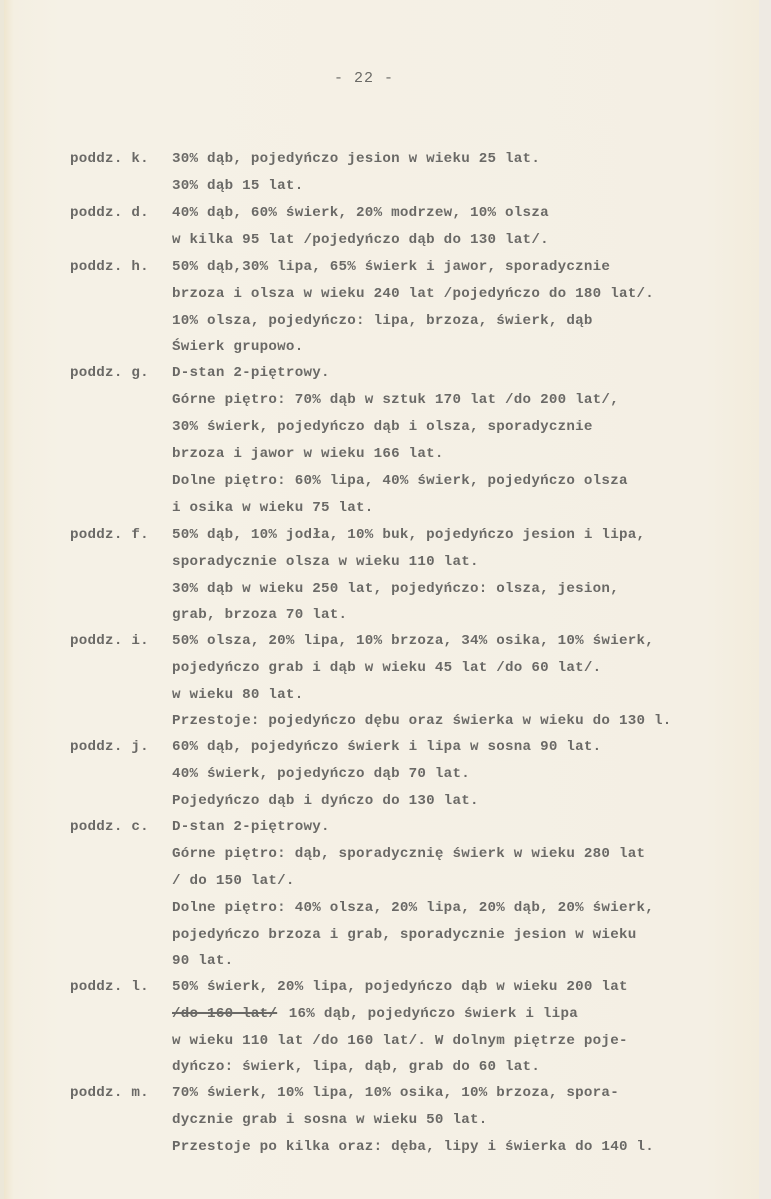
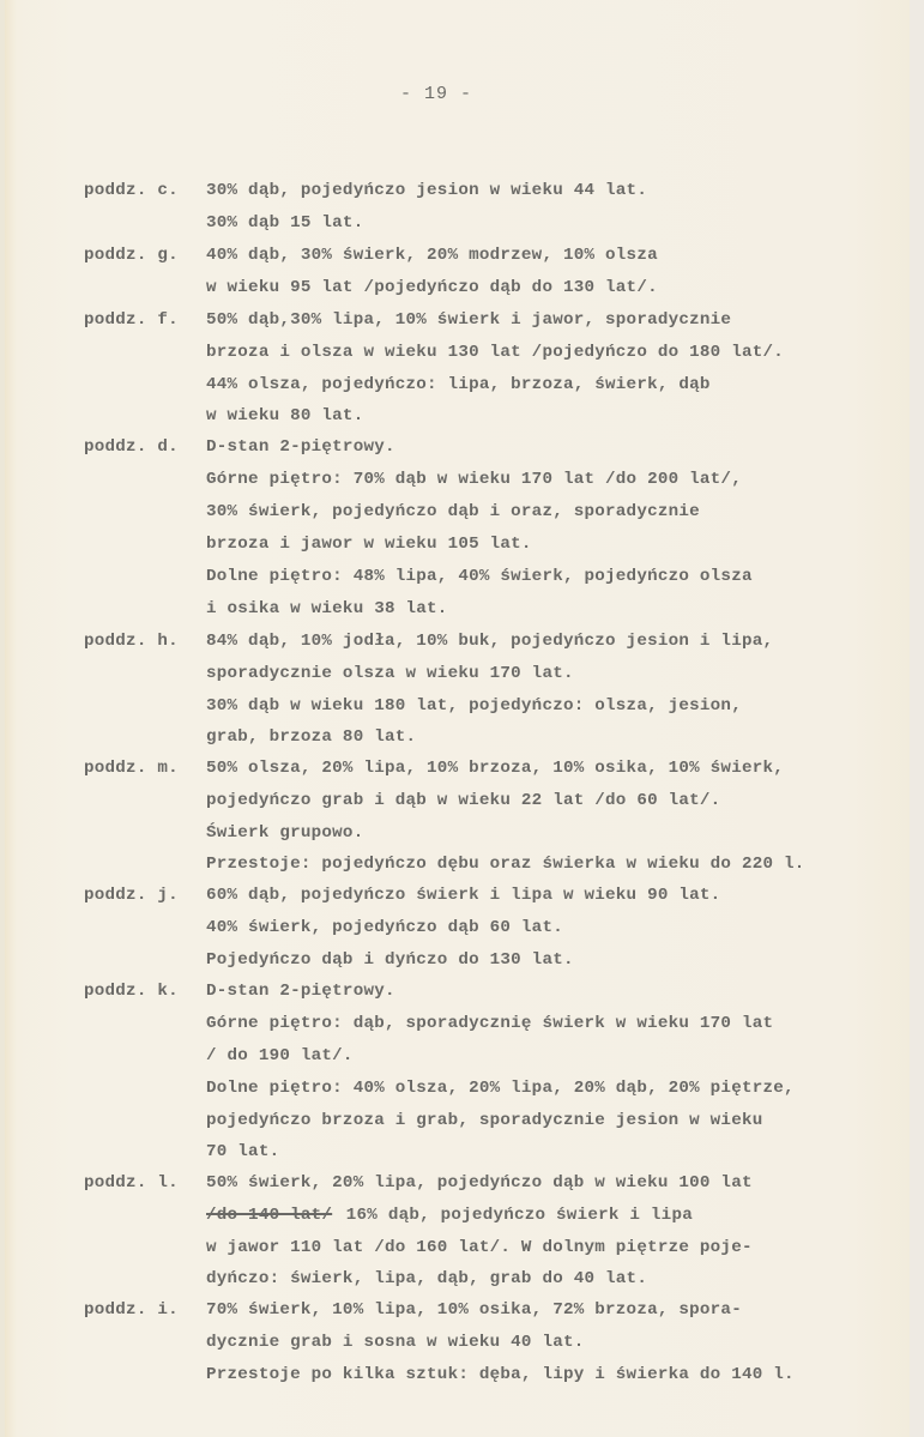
- - 22 -
+ - 19 -
- poddz. k.
+ poddz. c.
- 30% dąb, pojedyńczo jesion w wieku 25 lat.
+ 30% dąb, pojedyńczo jesion w wieku 44 lat.
  30% dąb 15 lat.
- poddz. d.
+ poddz. g.
- 40% dąb, 60% świerk, 20% modrzew, 10% olsza
+ 40% dąb, 30% świerk, 20% modrzew, 10% olsza
- w kilka 95 lat /pojedyńczo dąb do 130 lat/.
+ w wieku 95 lat /pojedyńczo dąb do 130 lat/.
- poddz. h.
+ poddz. f.
- 50% dąb,30% lipa, 65% świerk i jawor, sporadycznie
+ 50% dąb,30% lipa, 10% świerk i jawor, sporadycznie
- brzoza i olsza w wieku 240 lat /pojedyńczo do 180 lat/.
+ brzoza i olsza w wieku 130 lat /pojedyńczo do 180 lat/.
- 10% olsza, pojedyńczo: lipa, brzoza, świerk, dąb
+ 44% olsza, pojedyńczo: lipa, brzoza, świerk, dąb
- Świerk grupowo.
+ w wieku 80 lat.
- poddz. g.
+ poddz. d.
  D-stan 2-piętrowy.
- Górne piętro: 70% dąb w sztuk 170 lat /do 200 lat/,
+ Górne piętro: 70% dąb w wieku 170 lat /do 200 lat/,
- 30% świerk, pojedyńczo dąb i olsza, sporadycznie
+ 30% świerk, pojedyńczo dąb i oraz, sporadycznie
- brzoza i jawor w wieku 166 lat.
+ brzoza i jawor w wieku 105 lat.
- Dolne piętro: 60% lipa, 40% świerk, pojedyńczo olsza
+ Dolne piętro: 48% lipa, 40% świerk, pojedyńczo olsza
- i osika w wieku 75 lat.
+ i osika w wieku 38 lat.
- poddz. f.
+ poddz. h.
- 50% dąb, 10% jodła, 10% buk, pojedyńczo jesion i lipa,
+ 84% dąb, 10% jodła, 10% buk, pojedyńczo jesion i lipa,
- sporadycznie olsza w wieku 110 lat.
+ sporadycznie olsza w wieku 170 lat.
- 30% dąb w wieku 250 lat, pojedyńczo: olsza, jesion,
+ 30% dąb w wieku 180 lat, pojedyńczo: olsza, jesion,
- grab, brzoza 70 lat.
+ grab, brzoza 80 lat.
- poddz. i.
+ poddz. m.
- 50% olsza, 20% lipa, 10% brzoza, 34% osika, 10% świerk,
+ 50% olsza, 20% lipa, 10% brzoza, 10% osika, 10% świerk,
- pojedyńczo grab i dąb w wieku 45 lat /do 60 lat/.
+ pojedyńczo grab i dąb w wieku 22 lat /do 60 lat/.
- w wieku 80 lat.
+ Świerk grupowo.
- Przestoje: pojedyńczo dębu oraz świerka w wieku do 130 l.
+ Przestoje: pojedyńczo dębu oraz świerka w wieku do 220 l.
  poddz. j.
- 60% dąb, pojedyńczo świerk i lipa w sosna 90 lat.
+ 60% dąb, pojedyńczo świerk i lipa w wieku 90 lat.
- 40% świerk, pojedyńczo dąb 70 lat.
+ 40% świerk, pojedyńczo dąb 60 lat.
  Pojedyńczo dąb i dyńczo do 130 lat.
- poddz. c.
+ poddz. k.
  D-stan 2-piętrowy.
- Górne piętro: dąb, sporadycznię świerk w wieku 280 lat
+ Górne piętro: dąb, sporadycznię świerk w wieku 170 lat
- / do 150 lat/.
+ / do 190 lat/.
- Dolne piętro: 40% olsza, 20% lipa, 20% dąb, 20% świerk,
+ Dolne piętro: 40% olsza, 20% lipa, 20% dąb, 20% piętrze,
  pojedyńczo brzoza i grab, sporadycznie jesion w wieku
- 90 lat.
+ 70 lat.
  poddz. l.
- 50% świerk, 20% lipa, pojedyńczo dąb w wieku 200 lat
+ 50% świerk, 20% lipa, pojedyńczo dąb w wieku 100 lat
- /do 160 lat/
+ /do 140 lat/
  16% dąb, pojedyńczo świerk i lipa
- w wieku 110 lat /do 160 lat/. W dolnym piętrze poje-
+ w jawor 110 lat /do 160 lat/. W dolnym piętrze poje-
- dyńczo: świerk, lipa, dąb, grab do 60 lat.
+ dyńczo: świerk, lipa, dąb, grab do 40 lat.
- poddz. m.
+ poddz. i.
- 70% świerk, 10% lipa, 10% osika, 10% brzoza, spora-
+ 70% świerk, 10% lipa, 10% osika, 72% brzoza, spora-
- dycznie grab i sosna w wieku 50 lat.
+ dycznie grab i sosna w wieku 40 lat.
- Przestoje po kilka oraz: dęba, lipy i świerka do 140 l.
+ Przestoje po kilka sztuk: dęba, lipy i świerka do 140 l.
